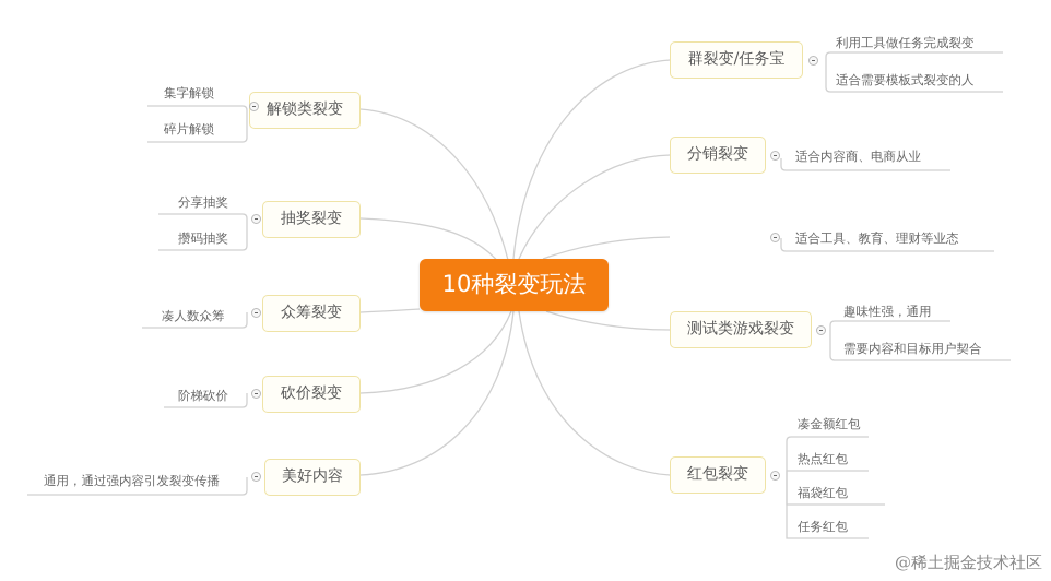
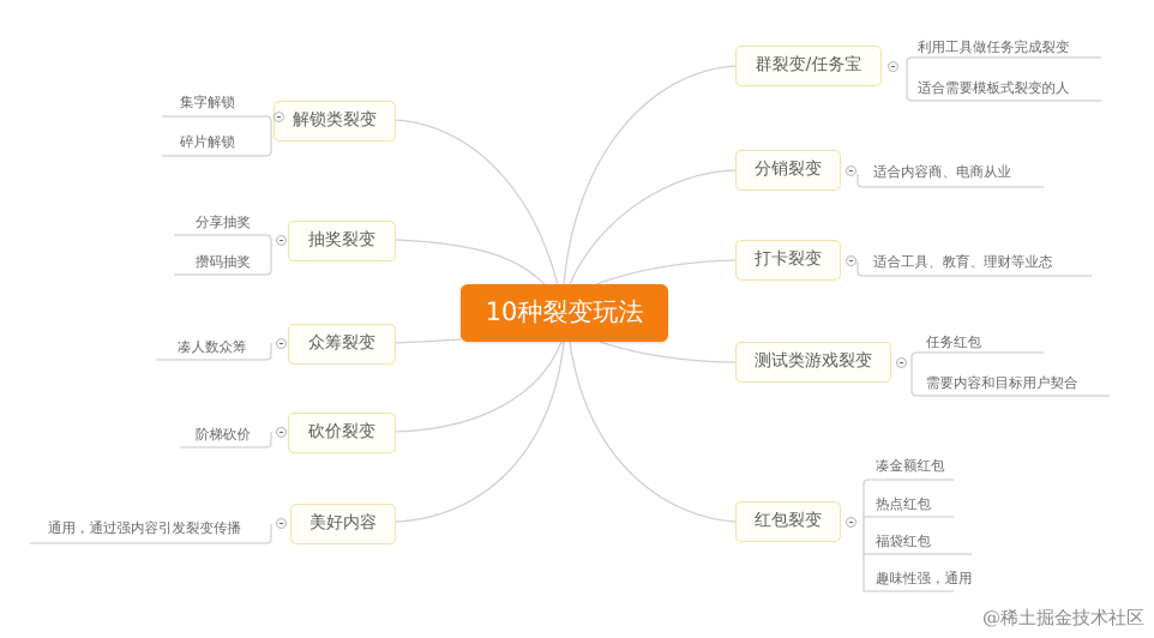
  10种裂变玩法
  解锁类裂变
  集字解锁
  碎片解锁
  抽奖裂变
  分享抽奖
  攒码抽奖
  众筹裂变
  凑人数众筹
  砍价裂变
  阶梯砍价
  美好内容
  通用，通过强内容引发裂变传播
  群裂变/任务宝
  利用工具做任务完成裂变
  适合需要模板式裂变的人
  分销裂变
  适合内容商、电商从业
+ 打卡裂变
  适合工具、教育、理财等业态
  测试类游戏裂变
- 趣味性强，通用
+ 任务红包
  需要内容和目标用户契合
  红包裂变
  凑金额红包
  热点红包
  福袋红包
- 任务红包
+ 趣味性强，通用
  @稀土掘金技术社区
